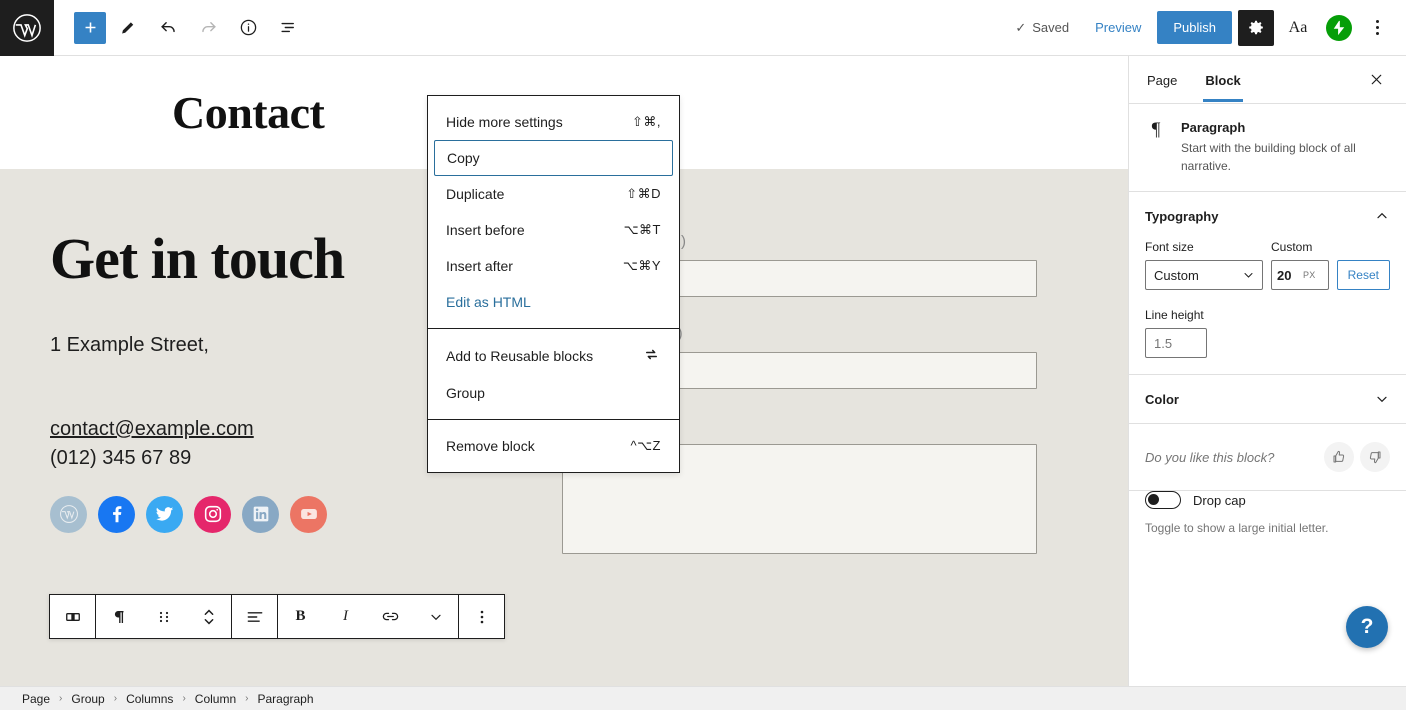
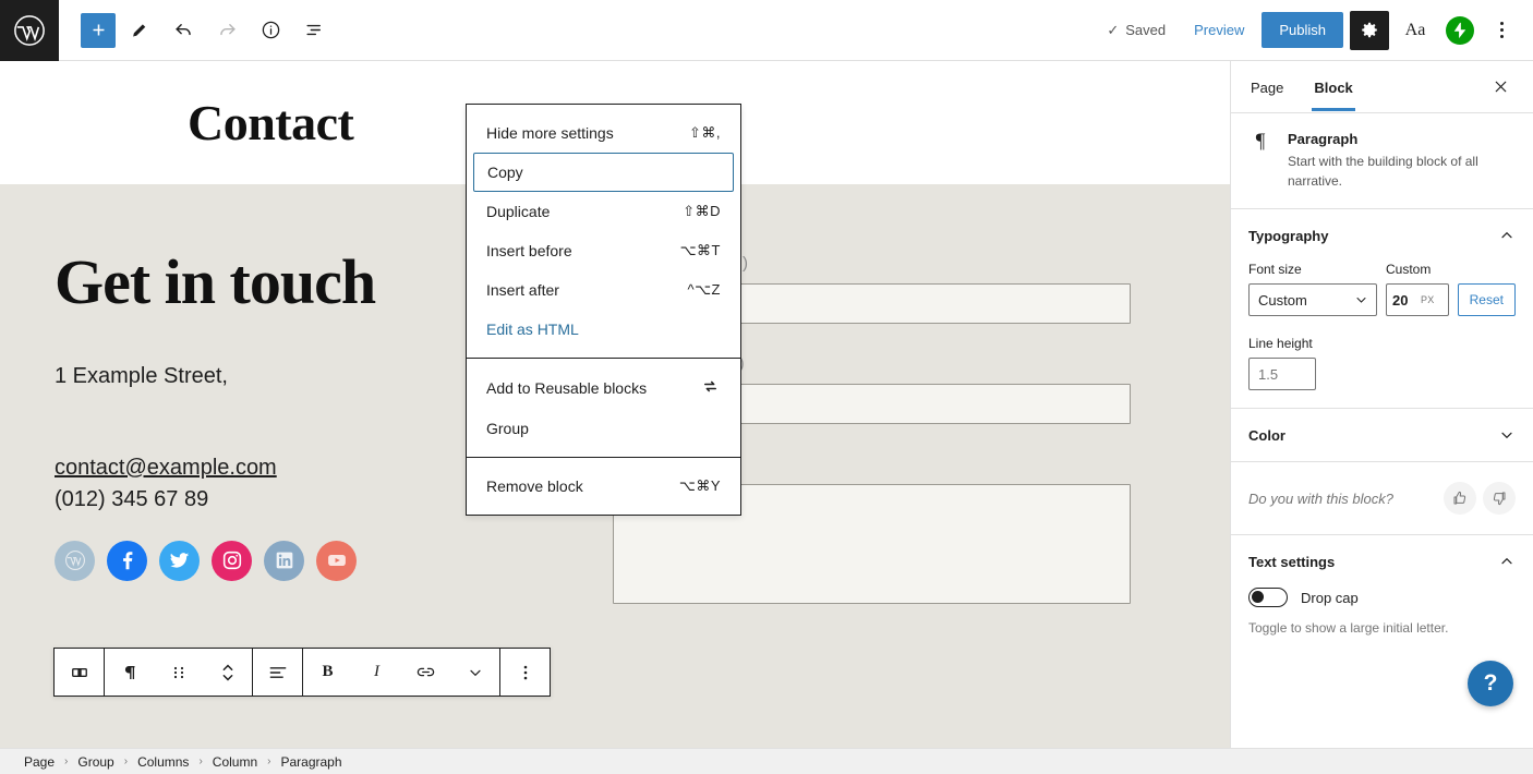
  ✓
  Saved
  Preview
  Publish
  Aa
  Contact
  Get in touch
  1 Example Street,
  contact@example.com
  (012) 345 67 89
  B
  I
  Hide more settings
  ⇧⌘,
  Copy
  Duplicate
  ⇧⌘D
  Insert before
  ⌥⌘T
  Insert after
- ⌥⌘Y
+ ^⌥Z
  Edit as HTML
  Add to Reusable blocks
  Group
  Remove block
- ^⌥Z
+ ⌥⌘Y
  Page
  Block
  ¶
  Paragraph
  Start with the building block of all narrative.
  Typography
  Font size
  Custom
  Custom
  20
  PX
  Reset
  Line height
  1.5
  Color
- Do you like this block?
+ Do you with this block?
+ Text settings
  Drop cap
  Toggle to show a large initial letter.
  ?
  Page
  ›
  Group
  ›
  Columns
  ›
  Column
  ›
  Paragraph
